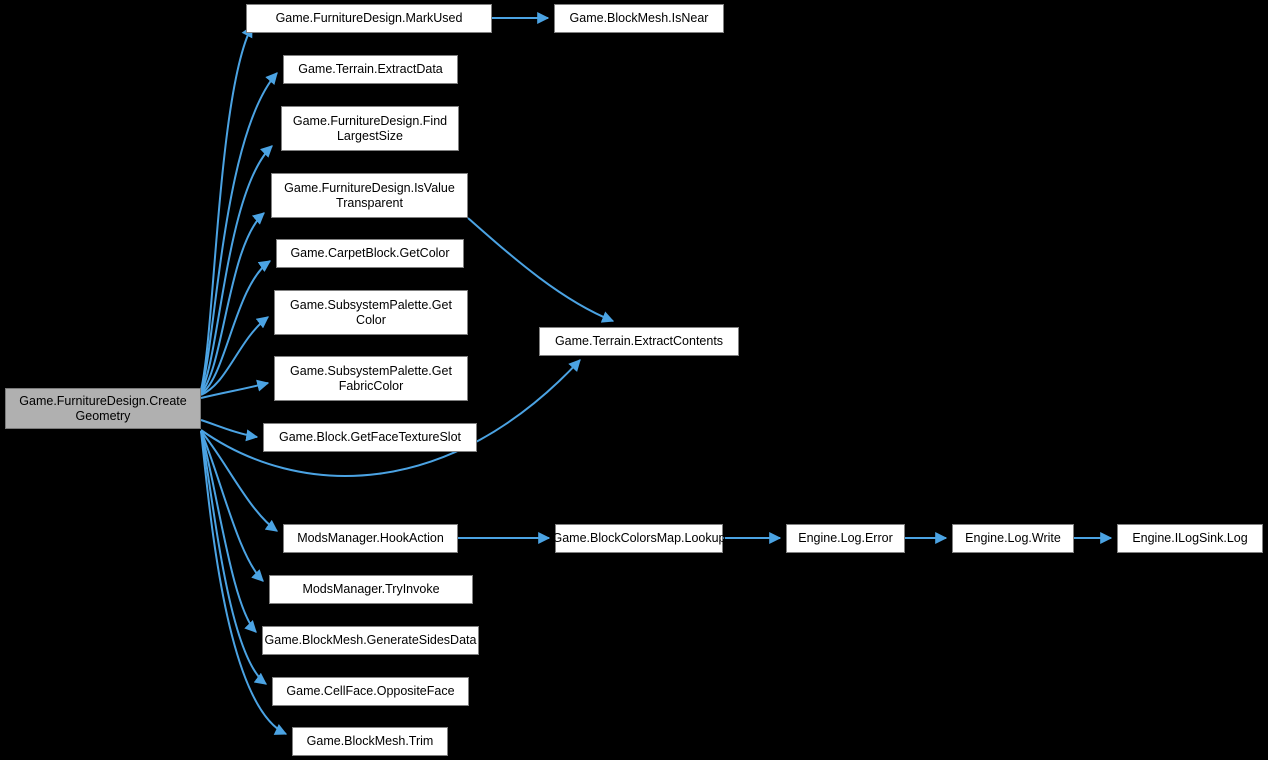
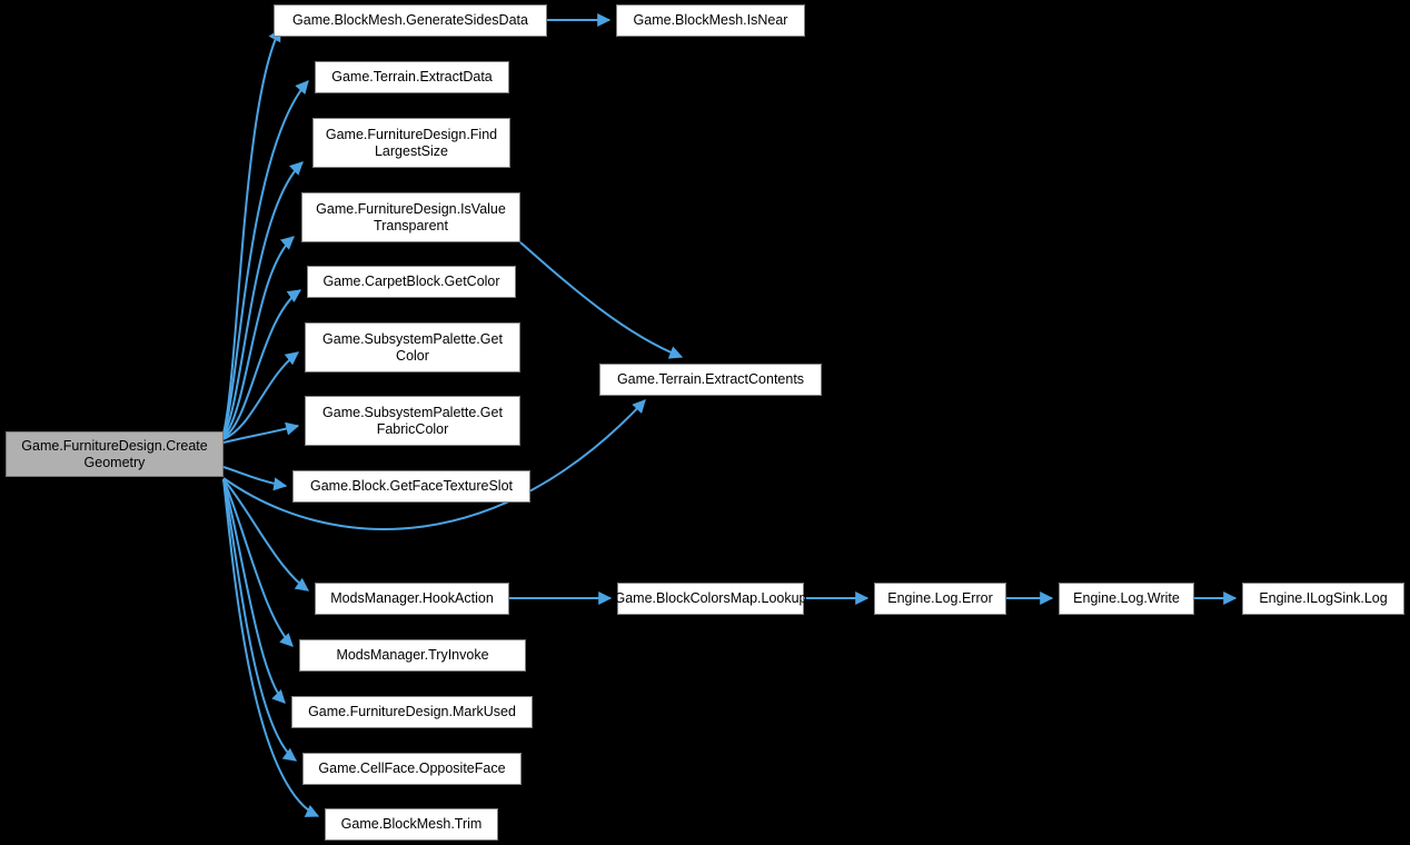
  Game.FurnitureDesign.Create
  Geometry
- Game.FurnitureDesign.MarkUsed
+ Game.BlockMesh.GenerateSidesData
  Game.BlockMesh.IsNear
  Game.Terrain.ExtractData
  Game.FurnitureDesign.Find
  LargestSize
  Game.FurnitureDesign.IsValue
  Transparent
  Game.CarpetBlock.GetColor
  Game.SubsystemPalette.Get
  Color
  Game.SubsystemPalette.Get
  FabricColor
  Game.Block.GetFaceTextureSlot
  Game.Terrain.ExtractContents
  ModsManager.HookAction
  Game.BlockColorsMap.Lookup
  Engine.Log.Error
  Engine.Log.Write
  Engine.ILogSink.Log
  ModsManager.TryInvoke
- Game.BlockMesh.GenerateSidesData
+ Game.FurnitureDesign.MarkUsed
  Game.CellFace.OppositeFace
  Game.BlockMesh.Trim
